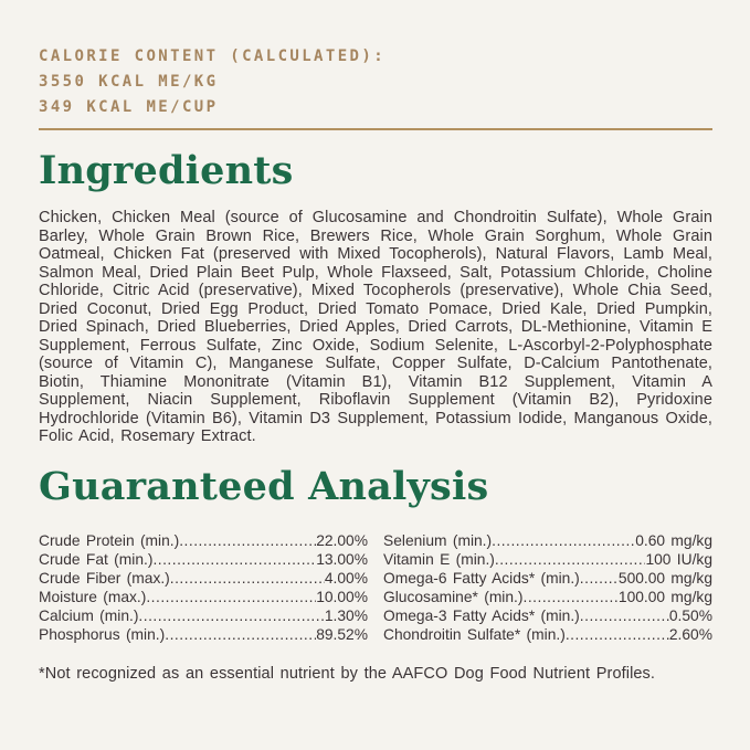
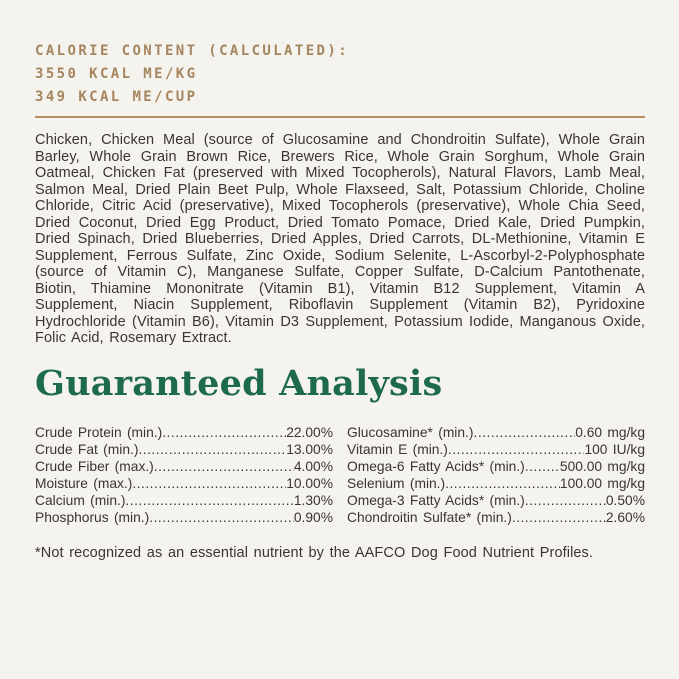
  CALORIE CONTENT (CALCULATED):
  3550 KCAL ME/KG
  349 KCAL ME/CUP
- Ingredients
  Chicken, Chicken Meal (source of Glucosamine and Chondroitin Sulfate), Whole Grain Barley, Whole Grain Brown Rice, Brewers Rice, Whole Grain Sorghum, Whole Grain Oatmeal, Chicken Fat (preserved with Mixed Tocopherols), Natural Flavors, Lamb Meal, Salmon Meal, Dried Plain Beet Pulp, Whole Flaxseed, Salt, Potassium Chloride, Choline Chloride, Citric Acid (preservative), Mixed Tocopherols (preservative), Whole Chia Seed, Dried Coconut, Dried Egg Product, Dried Tomato Pomace, Dried Kale, Dried Pumpkin, Dried Spinach, Dried Blueberries, Dried Apples, Dried Carrots, DL-Methionine, Vitamin E Supplement, Ferrous Sulfate, Zinc Oxide, Sodium Selenite, L-Ascorbyl-2-Polyphosphate (source of Vitamin C), Manganese Sulfate, Copper Sulfate, D-Calcium Pantothenate, Biotin, Thiamine Mononitrate (Vitamin B1), Vitamin B12 Supplement, Vitamin A Supplement, Niacin Supplement, Riboflavin Supplement (Vitamin B2), Pyridoxine Hydrochloride (Vitamin B6), Vitamin D3 Supplement, Potassium Iodide, Manganous Oxide, Folic Acid, Rosemary Extract.
  Guaranteed Analysis
  Crude Protein (min.)
  22.00%
  Crude Fat (min.)
  13.00%
  Crude Fiber (max.)
  4.00%
  Moisture (max.)
  10.00%
  Calcium (min.)
  1.30%
  Phosphorus (min.)
- 89.52%
+ 0.90%
- Selenium (min.)
+ Glucosamine* (min.)
  0.60 mg/kg
  Vitamin E (min.)
  100 IU/kg
  Omega-6 Fatty Acids* (min.)
  500.00 mg/kg
- Glucosamine* (min.)
+ Selenium (min.)
  100.00 mg/kg
  Omega-3 Fatty Acids* (min.)
  0.50%
  Chondroitin Sulfate* (min.)
  2.60%
  *Not recognized as an essential nutrient by the AAFCO Dog Food Nutrient Profiles.
